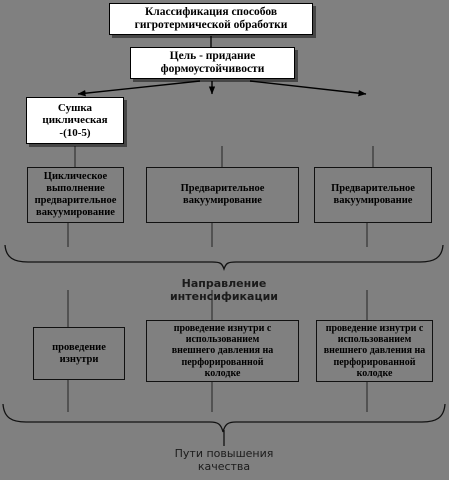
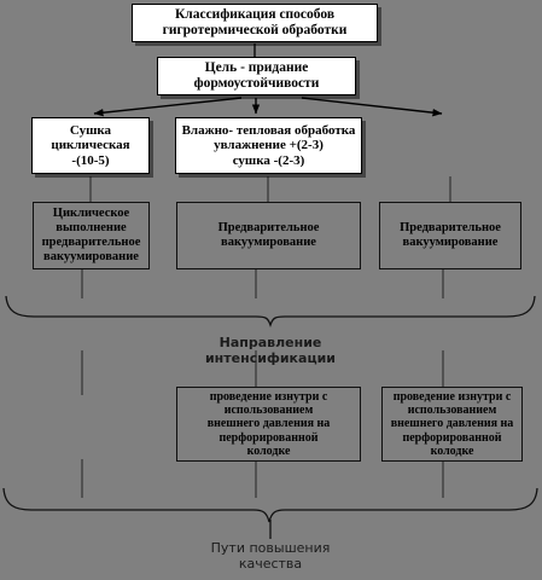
  Классификация способов
  гигротермической обработки
  Цель - придание
  формоустойчивости
  Сушка
  циклическая
  -(10-5)
+ Влажно- тепловая обработка
+ увлажнение +(2-3)
+ сушка -(2-3)
  Циклическое
  выполнение
  предварительное
  вакуумирование
  Предварительное
  вакуумирование
  Предварительное
  вакуумирование
  Направление
  интенсификации
- проведение
- изнутри
  проведение изнутри с
  использованием
  внешнего давления на
  перфорированной
  колодке
  проведение изнутри с
  использованием
  внешнего давления на
  перфорированной
  колодке
  Пути повышения
  качества
